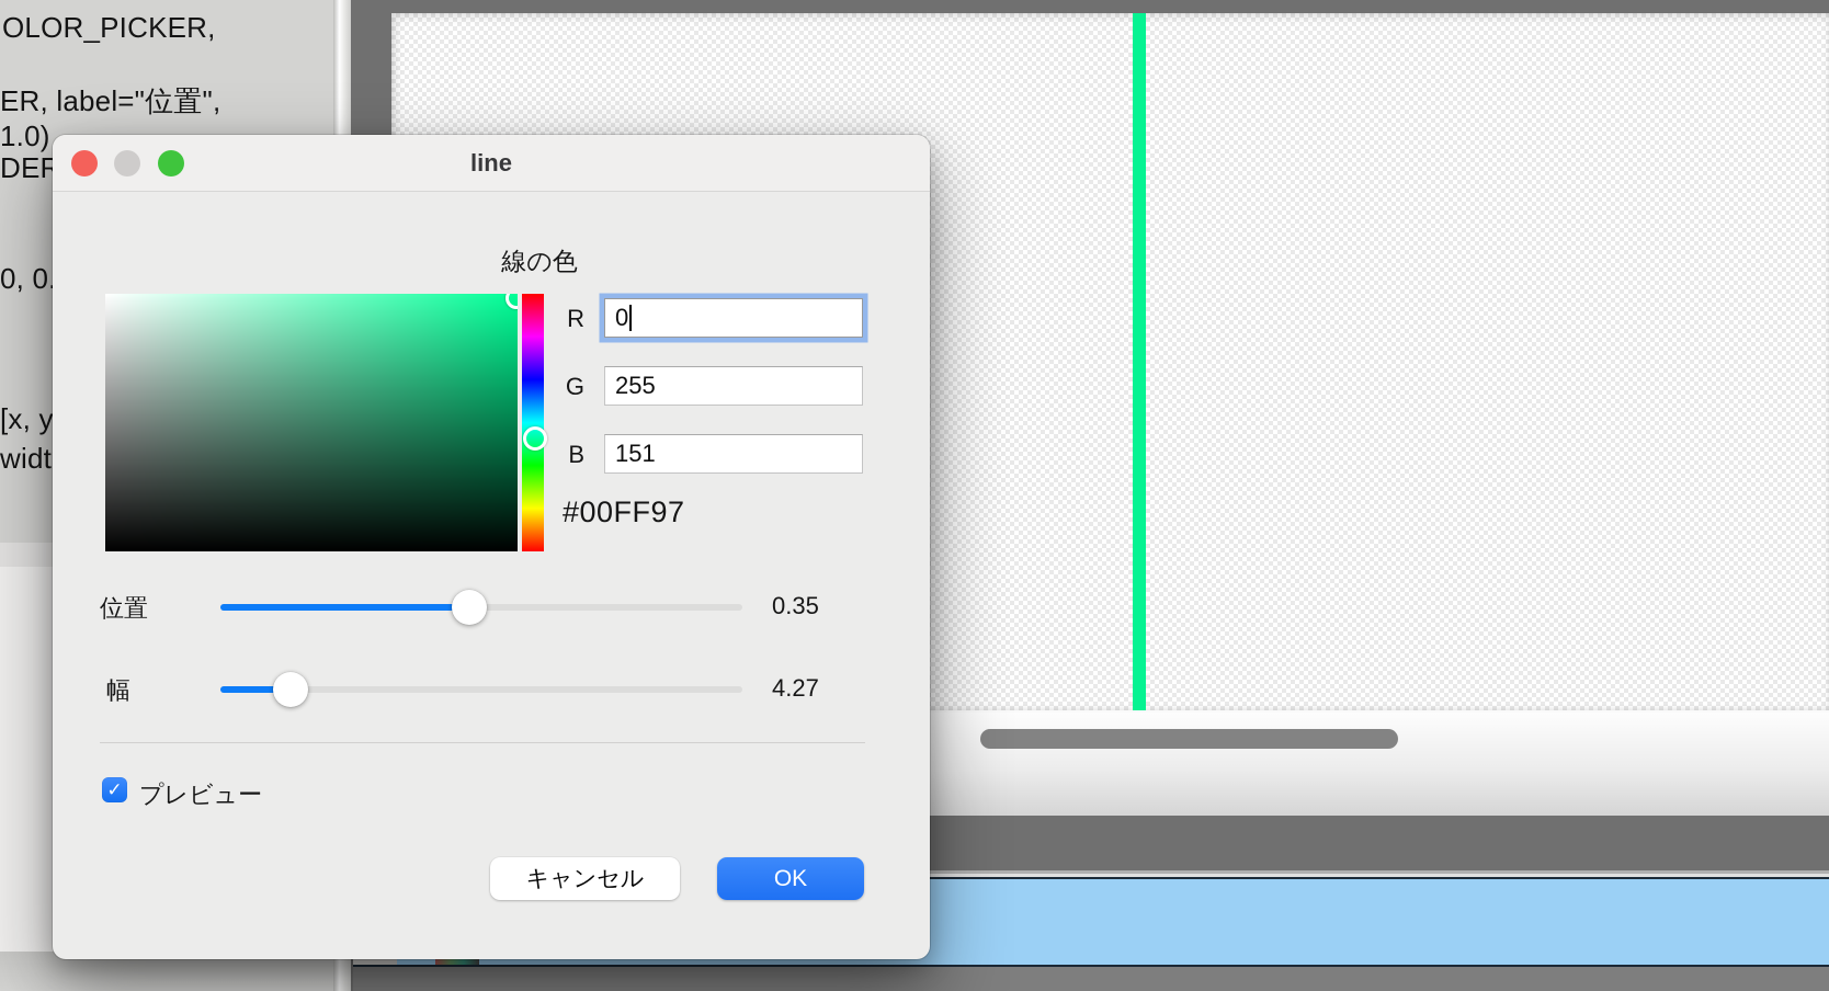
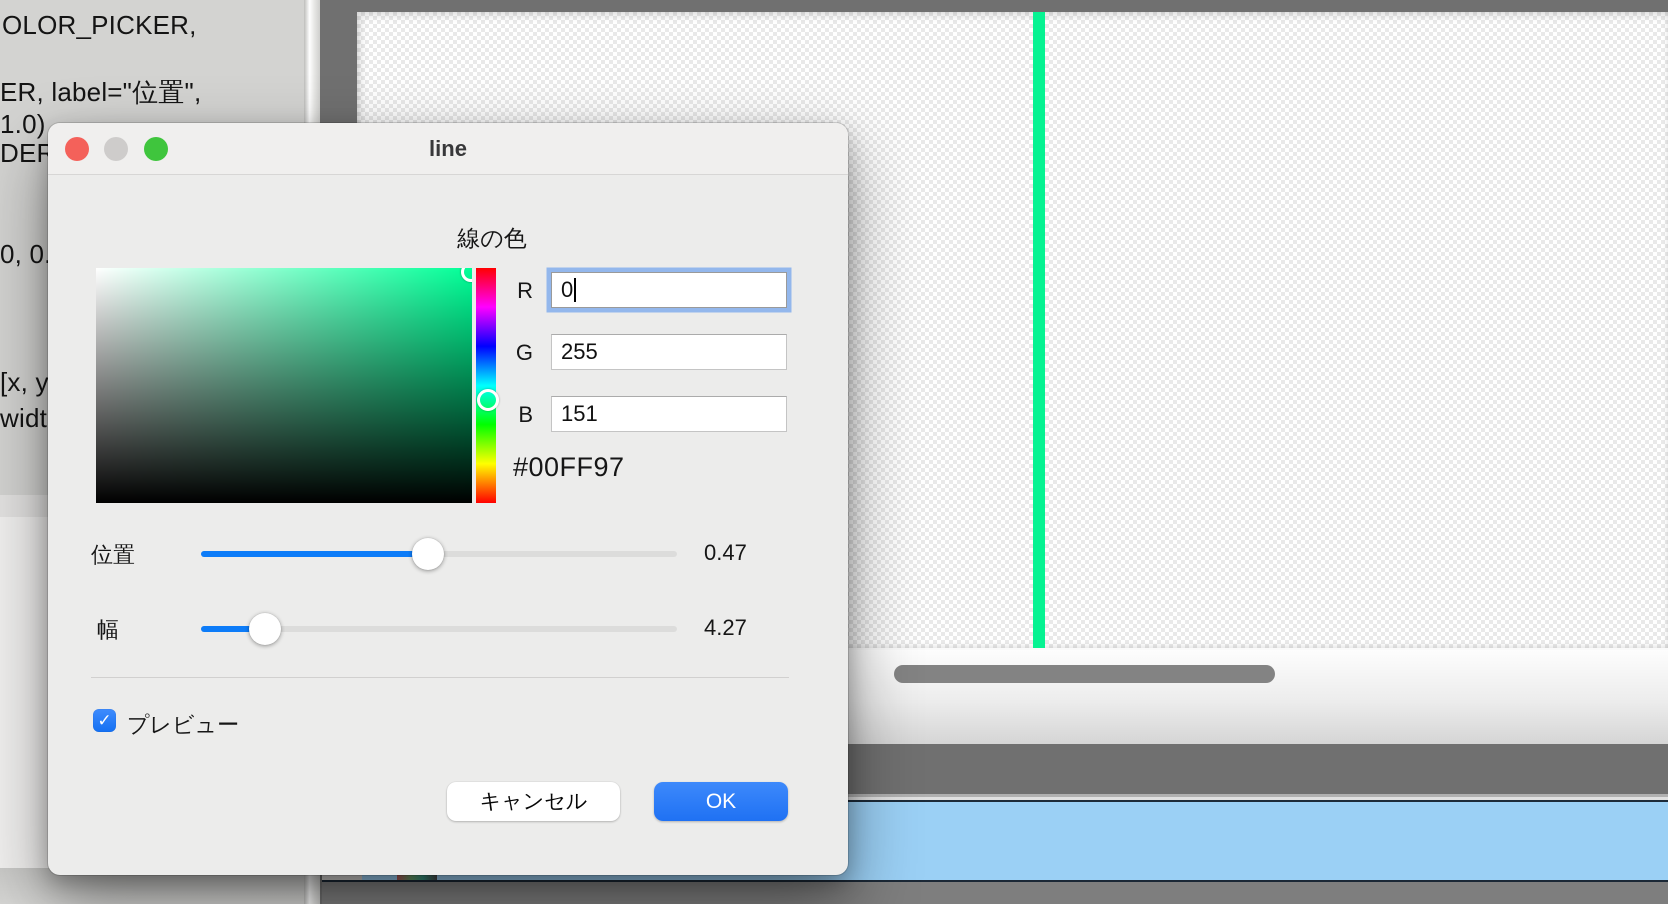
  OLOR_PICKER,
  ER, label="位置",
  1.0)
  DER
  0, 0
  [x, y
  widt
  line
  線の色
  R
  0
  G
  255
  B
  151
  #00FF97
  位置
- 0.35
+ 0.47
  幅
  4.27
  ✓
  プレビュー
  キャンセル
  OK
